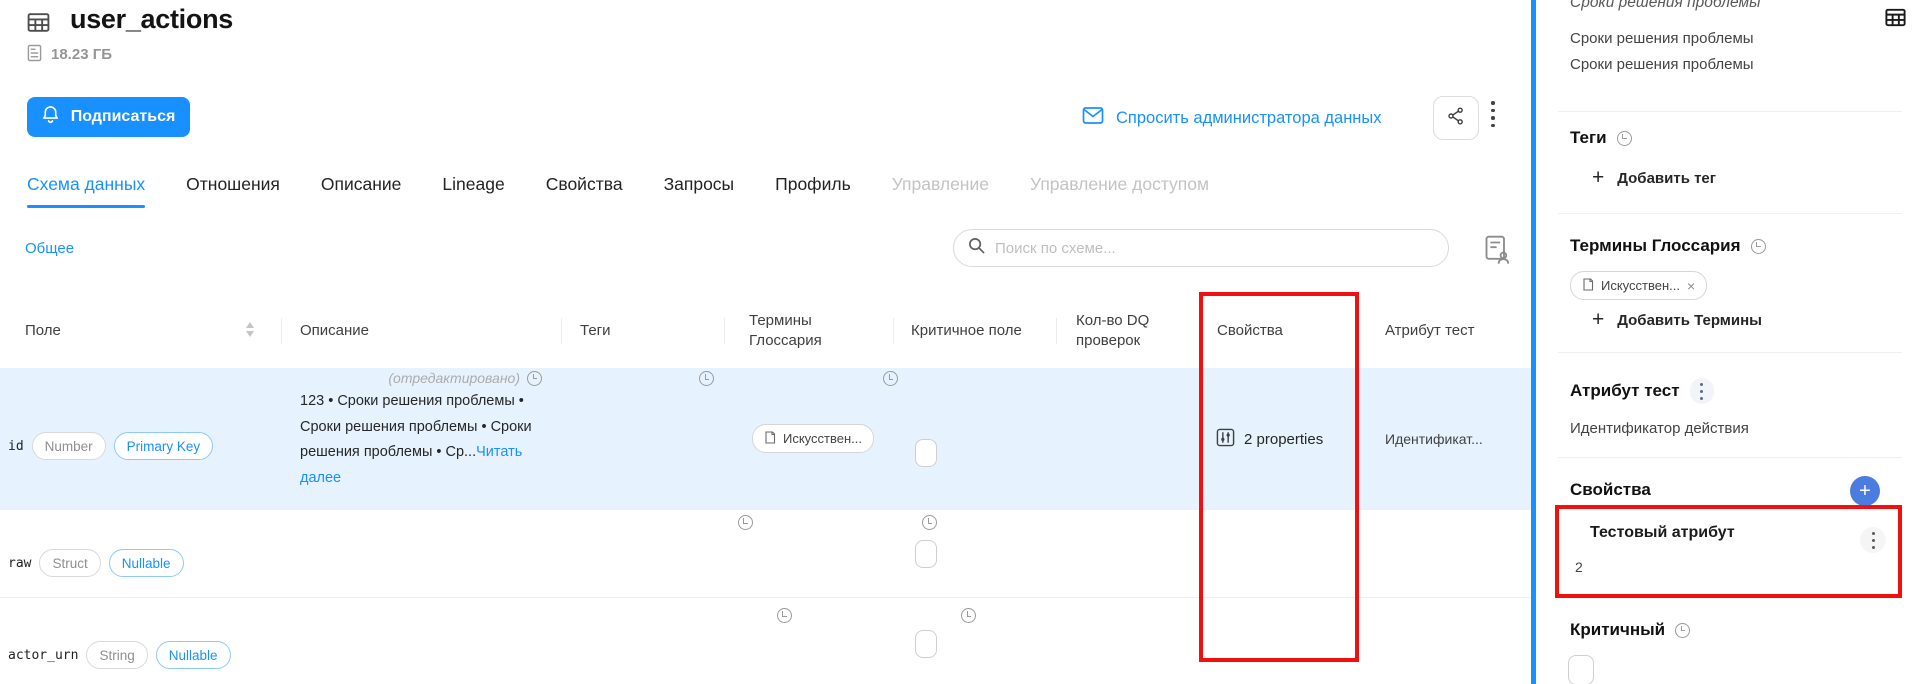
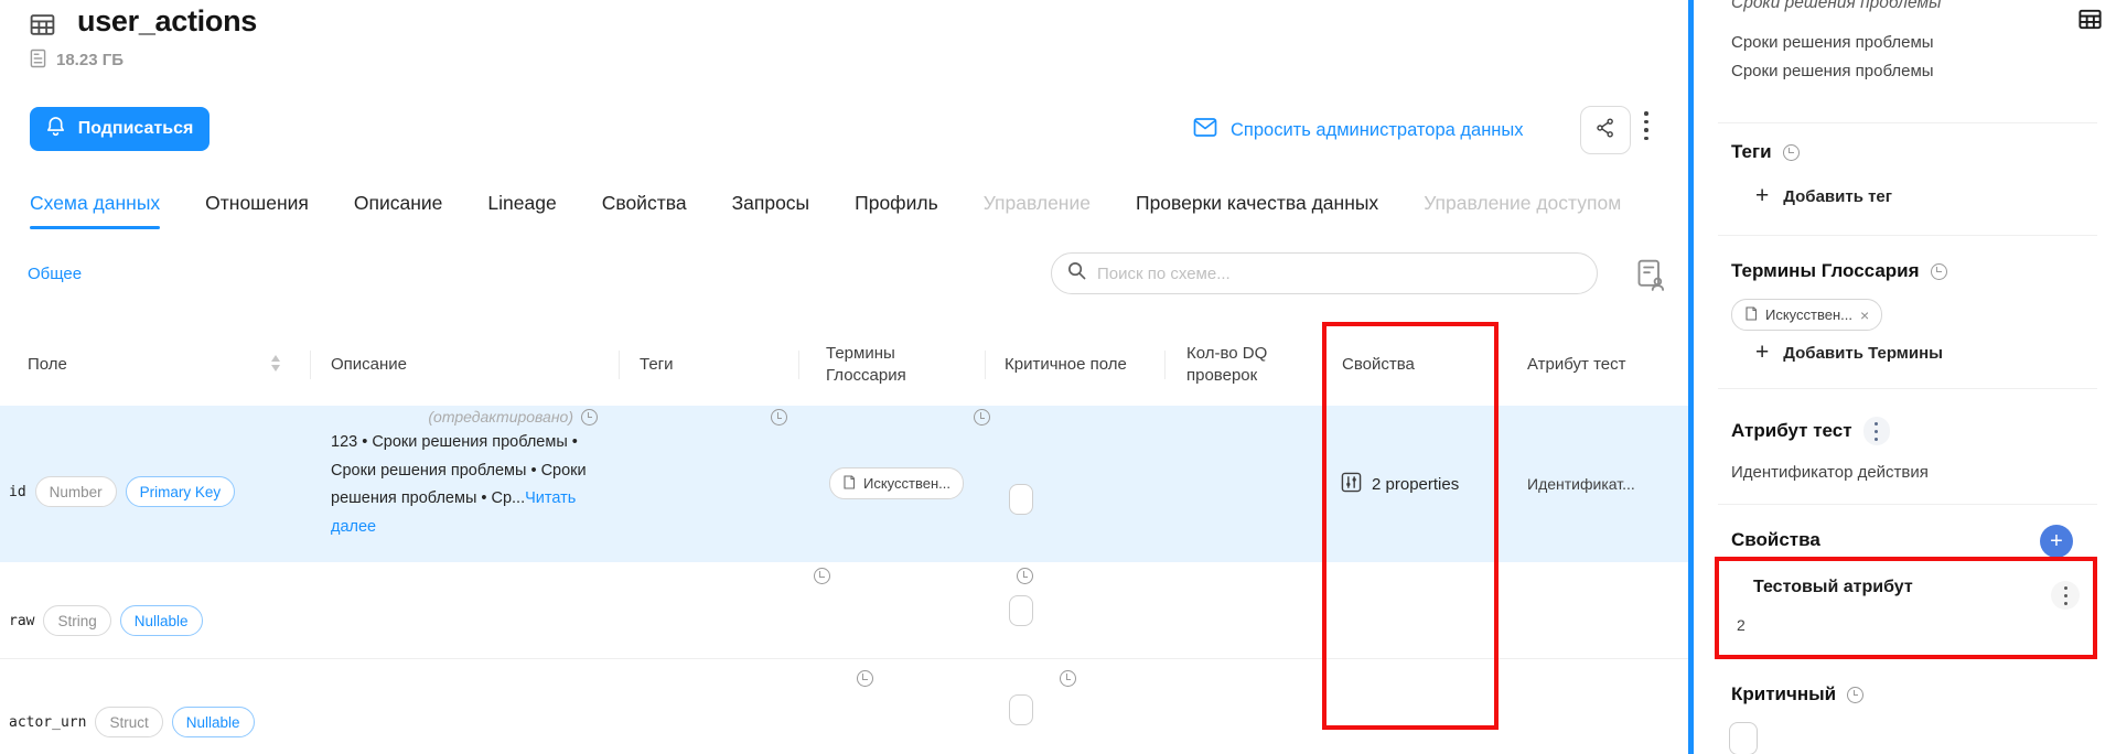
  user_actions
  18.23 ГБ
  Подписаться
  Спросить администратора данных
  Схема данных
  Отношения
  Описание
  Lineage
  Свойства
  Запросы
  Профиль
  Управление
+ Проверки качества данных
  Управление доступом
  Общее
  Поиск по схеме...
  Поле
  Описание
  Теги
  Термины Глоссария
  Критичное поле
  Кол-во DQ проверок
  Свойства
  Атрибут тест
  id
  Number
  Primary Key
  (отредактировано)
  123 • Сроки решения проблемы • Сроки решения проблемы • Сроки решения проблемы • Ср...Читать далее
  Искусствен...
  2 properties
  Идентификат...
  raw
- Struct
+ String
  Nullable
  actor_urn
- String
+ Struct
  Nullable
  Сроки решения проблемы
  Сроки решения проблемы
  Сроки решения проблемы
  Теги
  +
  Добавить тег
  Термины Глоссария
  Искусствен...
  ×
  +
  Добавить Термины
  Атрибут тест
  Идентификатор действия
  Свойства
  +
  Тестовый атрибут
  2
  Критичный
